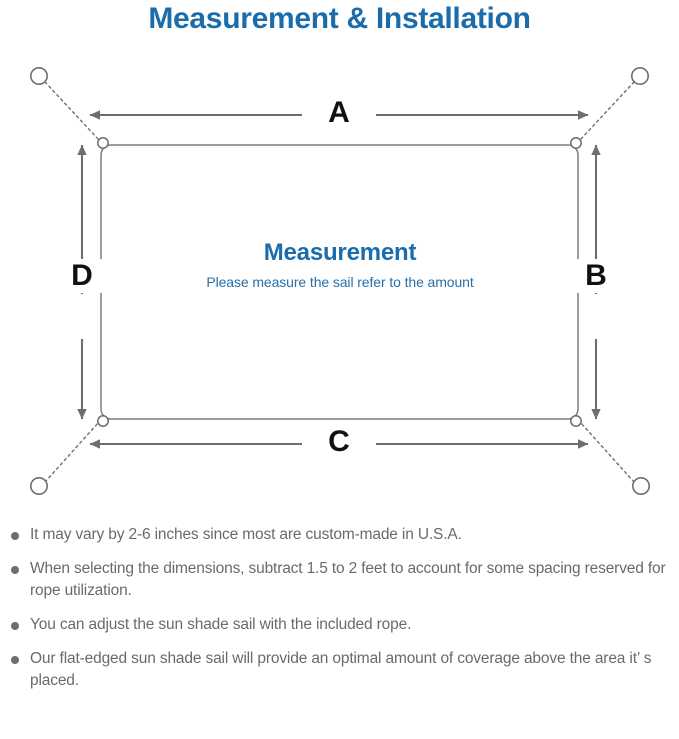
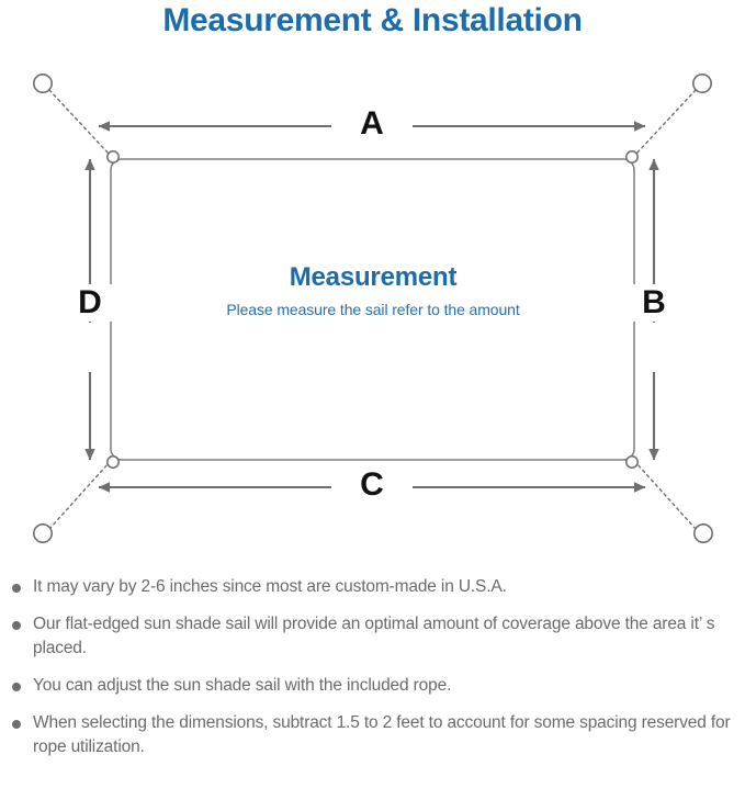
  Measurement & Installation
  A
  B
  C
  D
  Measurement
  Please measure the sail refer to the amount
  It may vary by 2-6 inches since most are custom-made in U.S.A.
- When selecting the dimensions, subtract 1.5 to 2 feet to account for some spacing reserved for rope utilization.
+ Our flat-edged sun shade sail will provide an optimal amount of coverage above the area it’ s placed.
  You can adjust the sun shade sail with the included rope.
- Our flat-edged sun shade sail will provide an optimal amount of coverage above the area it’ s placed.
+ When selecting the dimensions, subtract 1.5 to 2 feet to account for some spacing reserved for rope utilization.
